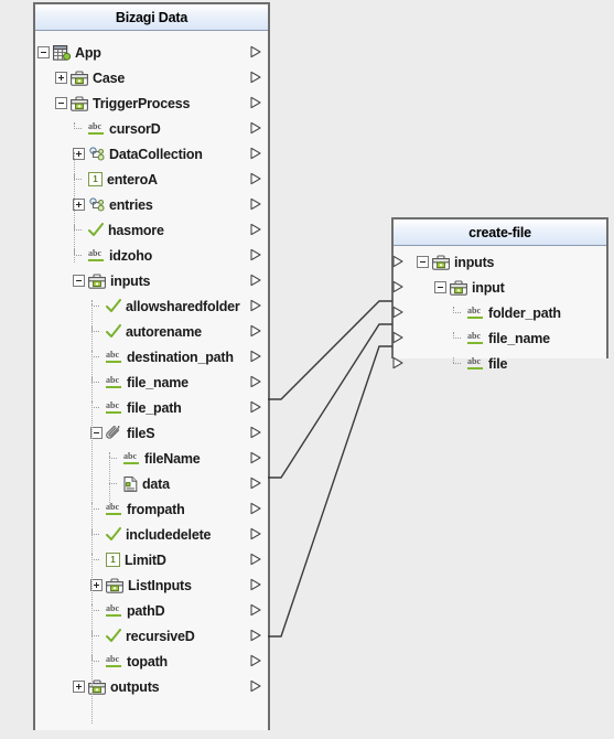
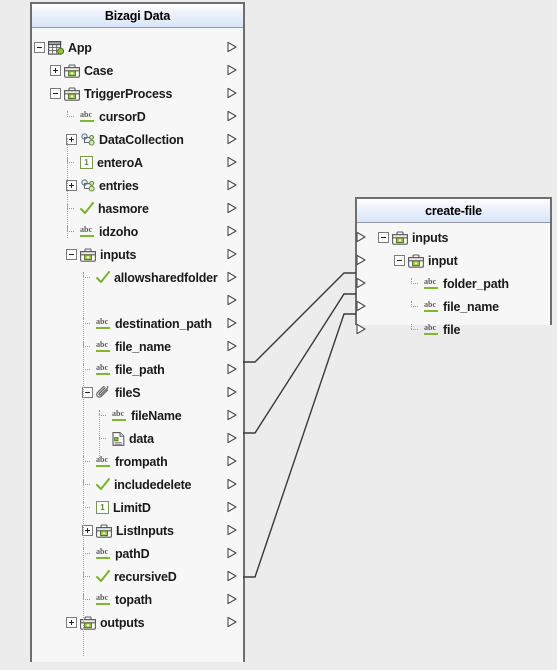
  Bizagi Data
  App
  Case
  TriggerProcess
  abc
  cursorD
  DataCollection
  1
  enteroA
  entries
  hasmore
  abc
  idzoho
  inputs
  allowsharedfolder
- autorename
  abc
  destination_path
  abc
  file_name
  abc
  file_path
  fileS
  abc
  fileName
  data
  abc
  frompath
  includedelete
  1
  LimitD
  ListInputs
  abc
  pathD
  recursiveD
  abc
  topath
  outputs
  create-file
  inputs
  input
  abc
  folder_path
  abc
  file_name
  abc
  file
